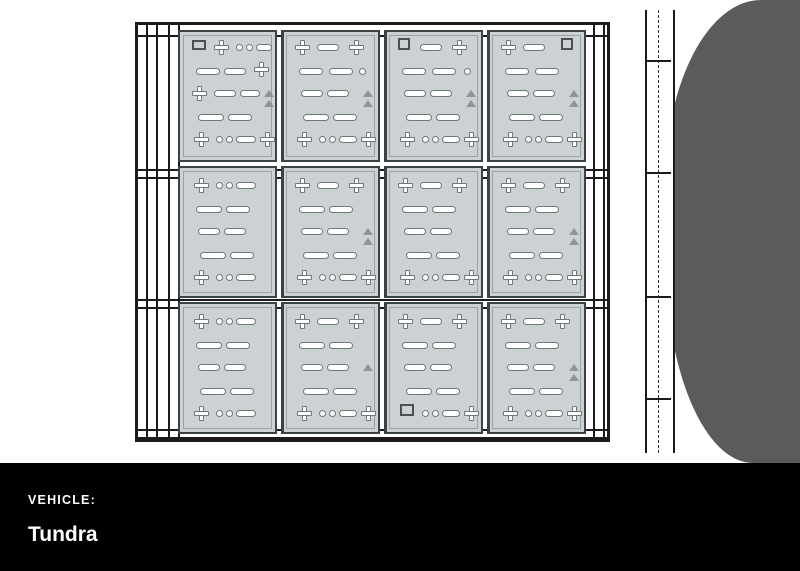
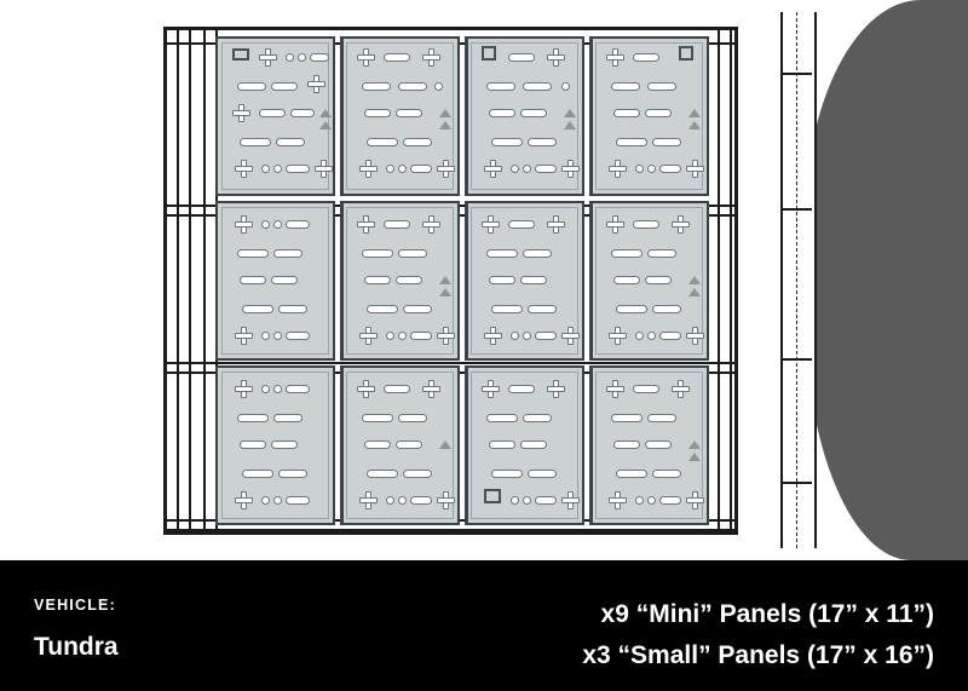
  VEHICLE:
  Tundra
+ x9 “Mini” Panels (17” x 11”)
+ x3 “Small” Panels (17” x 16”)
